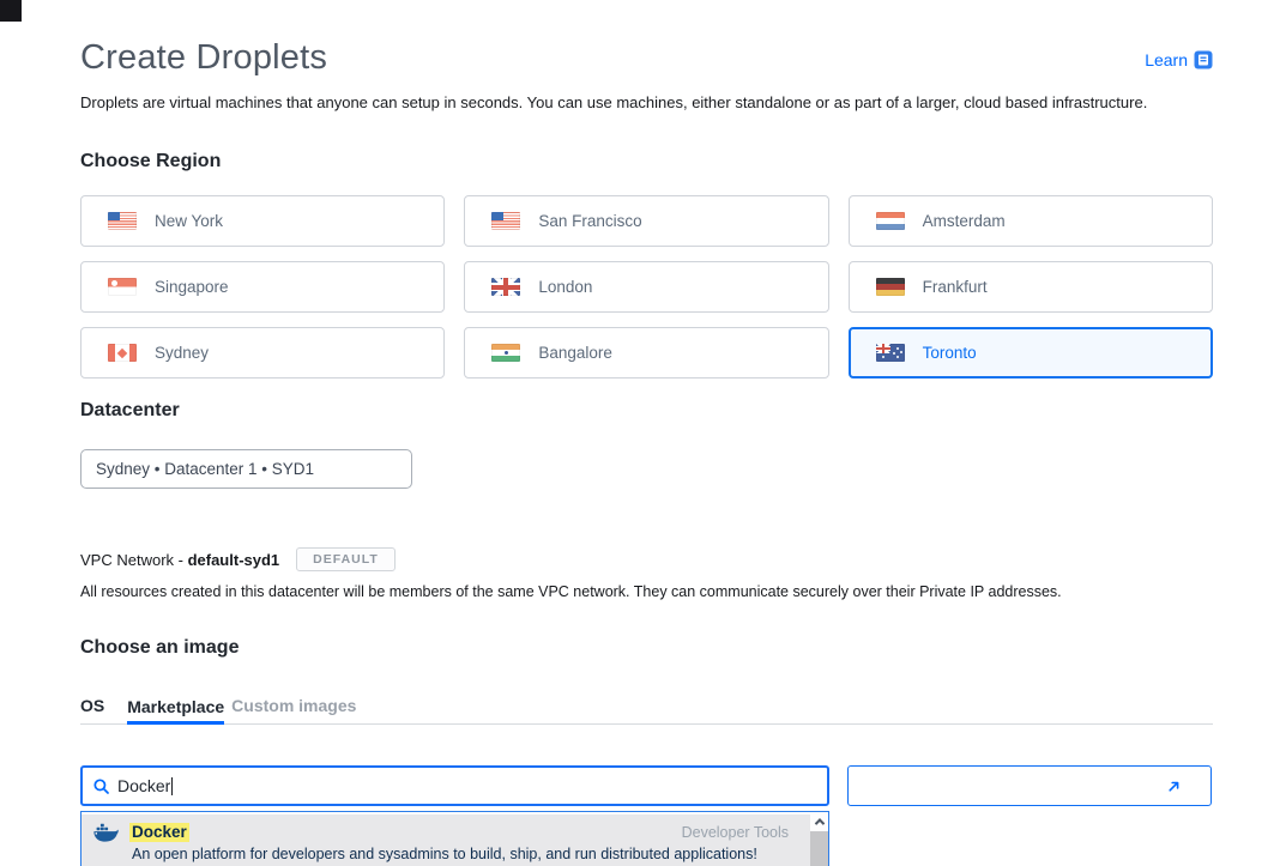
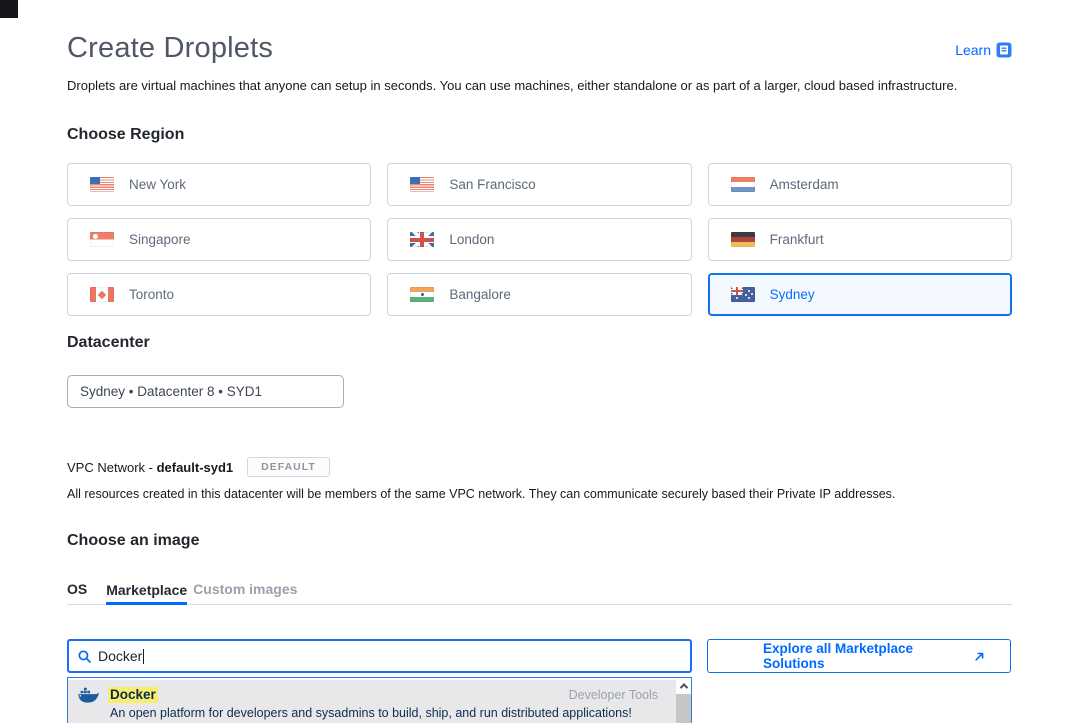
  Create Droplets
  Learn
  Droplets are virtual machines that anyone can setup in seconds. You can use machines, either standalone or as part of a larger, cloud based infrastructure.
  Choose Region
  New York
  San Francisco
  Amsterdam
  Singapore
  London
  Frankfurt
- Sydney
+ Toronto
  Bangalore
- Toronto
+ Sydney
  Datacenter
- Sydney • Datacenter 1 • SYD1
+ Sydney • Datacenter 8 • SYD1
  VPC Network - default-syd1
  DEFAULT
- All resources created in this datacenter will be members of the same VPC network. They can communicate securely over their Private IP addresses.
+ All resources created in this datacenter will be members of the same VPC network. They can communicate securely based their Private IP addresses.
  Choose an image
  OS
  Marketplace
  Custom images
  Docker
  Docker
  Developer Tools
  An open platform for developers and sysadmins to build, ship, and run distributed applications!
+ Explore all Marketplace Solutions
